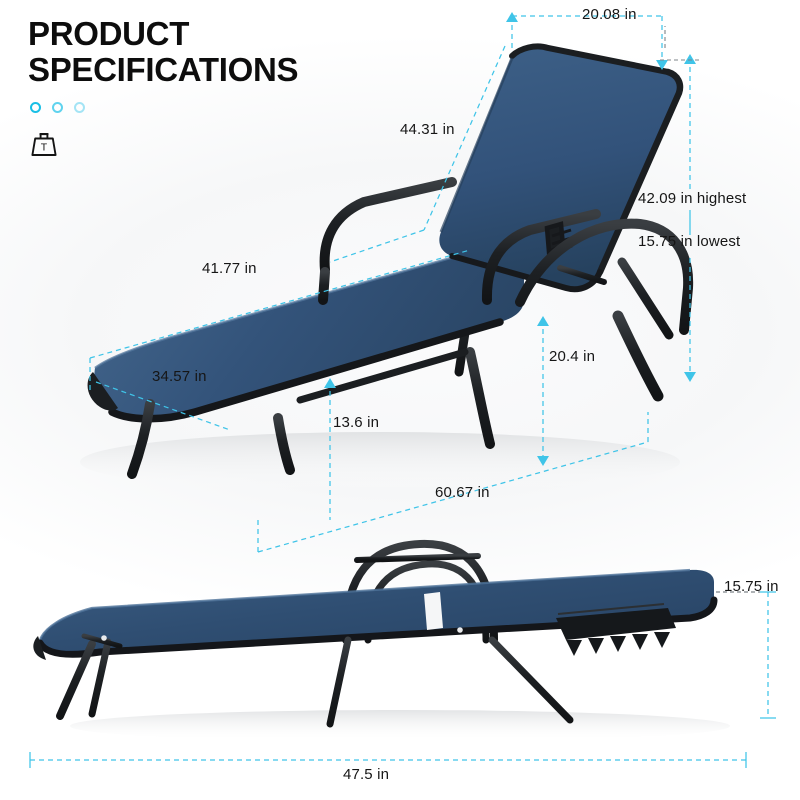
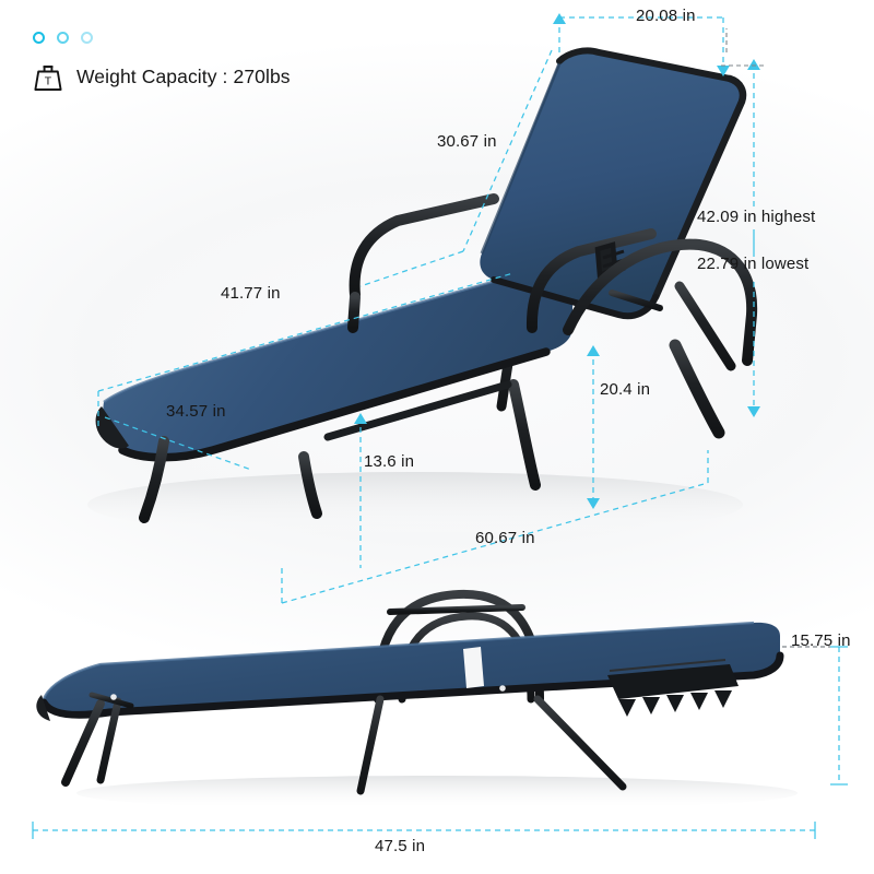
- PRODUCT
- SPECIFICATIONS
  T
+ Weight Capacity : 270lbs
  20.08 in
- 44.31 in
+ 30.67 in
  42.09 in highest
- 15.75 in lowest
+ 22.79 in lowest
  41.77 in
  34.57 in
  13.6 in
  20.4 in
  60.67 in
  15.75 in
  47.5 in
